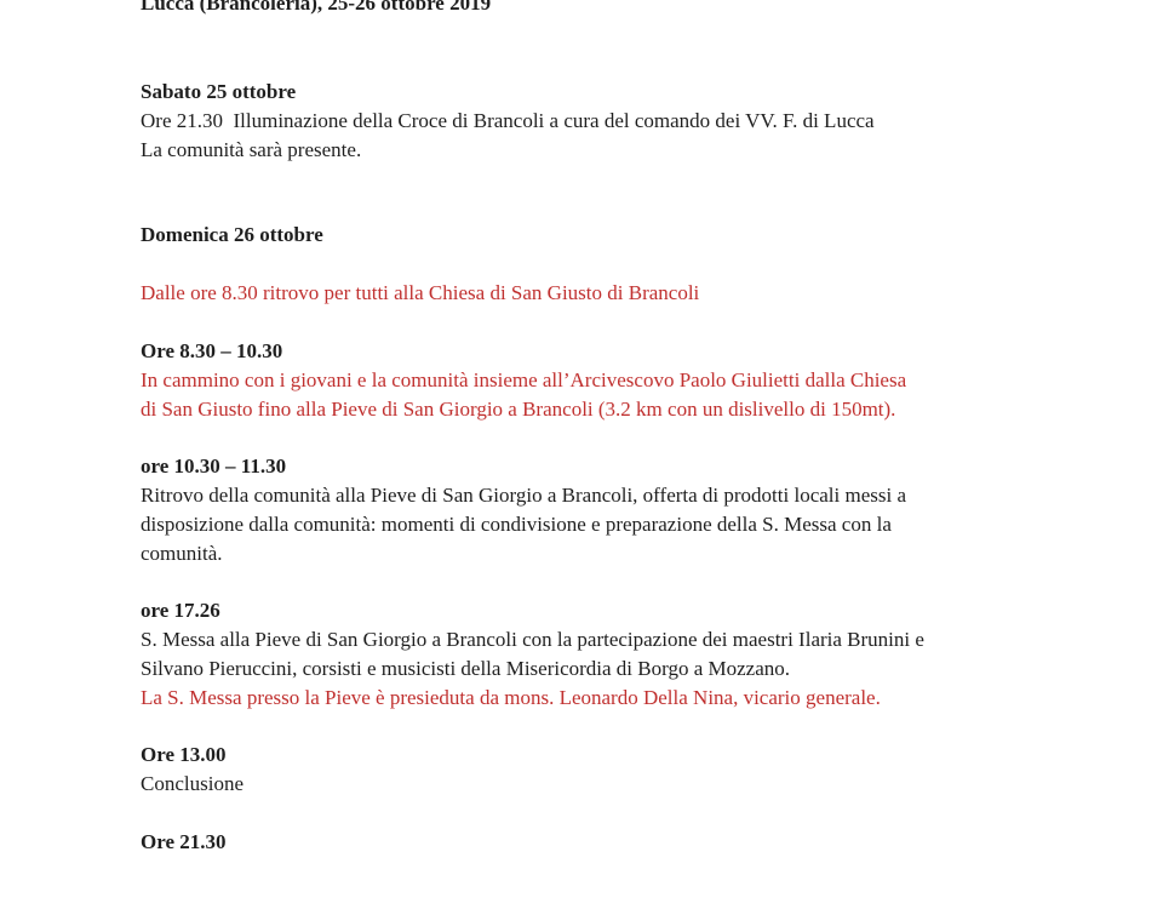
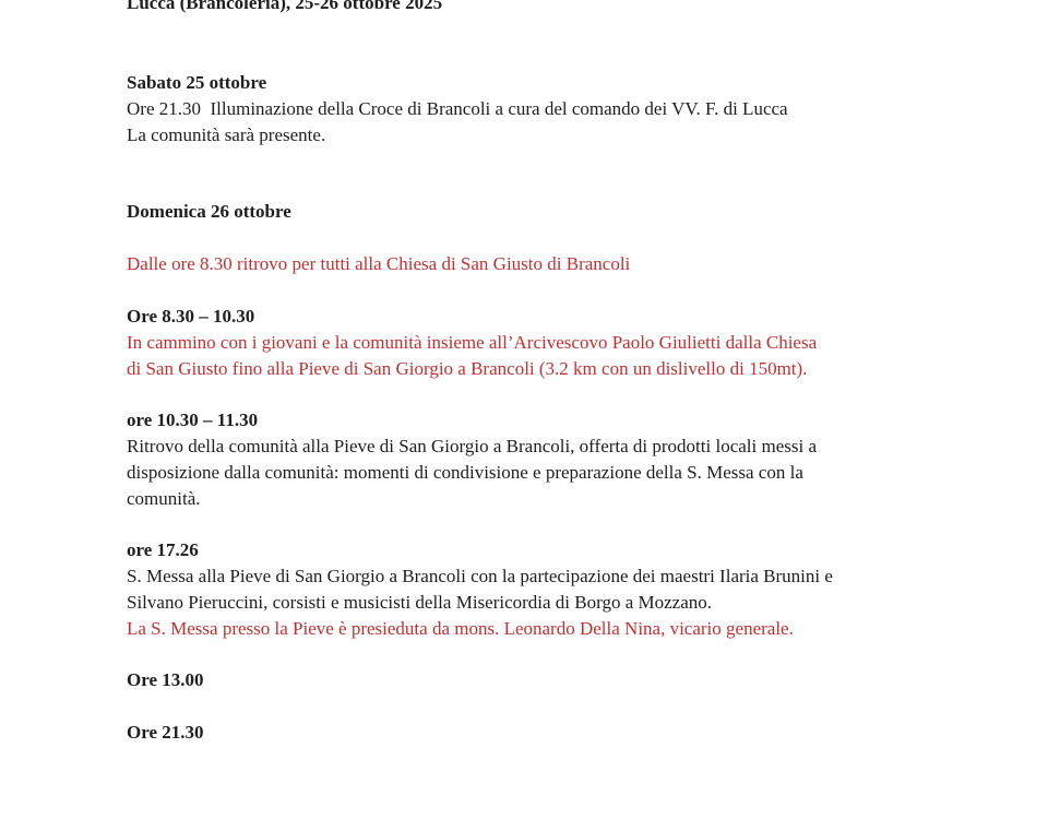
- Lucca (Brancoleria), 25-26 ottobre 2019
+ Lucca (Brancoleria), 25-26 ottobre 2025
  Sabato 25 ottobre
  Ore 21.30 Illuminazione della Croce di Brancoli a cura del comando dei VV. F. di Lucca
  La comunità sarà presente.
  Domenica 26 ottobre
  Dalle ore 8.30 ritrovo per tutti alla Chiesa di San Giusto di Brancoli
  Ore 8.30 – 10.30
  In cammino con i giovani e la comunità insieme all’Arcivescovo Paolo Giulietti dalla Chiesa
  di San Giusto fino alla Pieve di San Giorgio a Brancoli (3.2 km con un dislivello di 150mt).
  ore 10.30 – 11.30
  Ritrovo della comunità alla Pieve di San Giorgio a Brancoli, offerta di prodotti locali messi a
  disposizione dalla comunità: momenti di condivisione e preparazione della S. Messa con la
  comunità.
  ore 17.26
  S. Messa alla Pieve di San Giorgio a Brancoli con la partecipazione dei maestri Ilaria Brunini e
  Silvano Pieruccini, corsisti e musicisti della Misericordia di Borgo a Mozzano.
  La S. Messa presso la Pieve è presieduta da mons. Leonardo Della Nina, vicario generale.
  Ore 13.00
- Conclusione
  Ore 21.30
